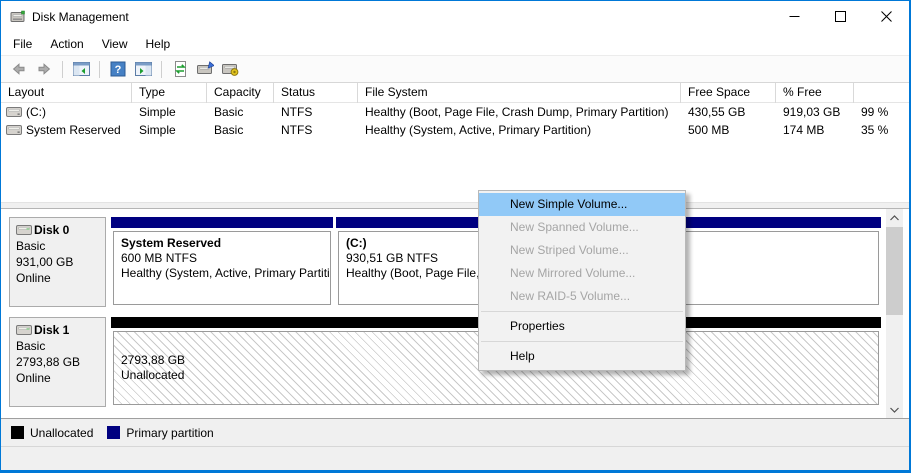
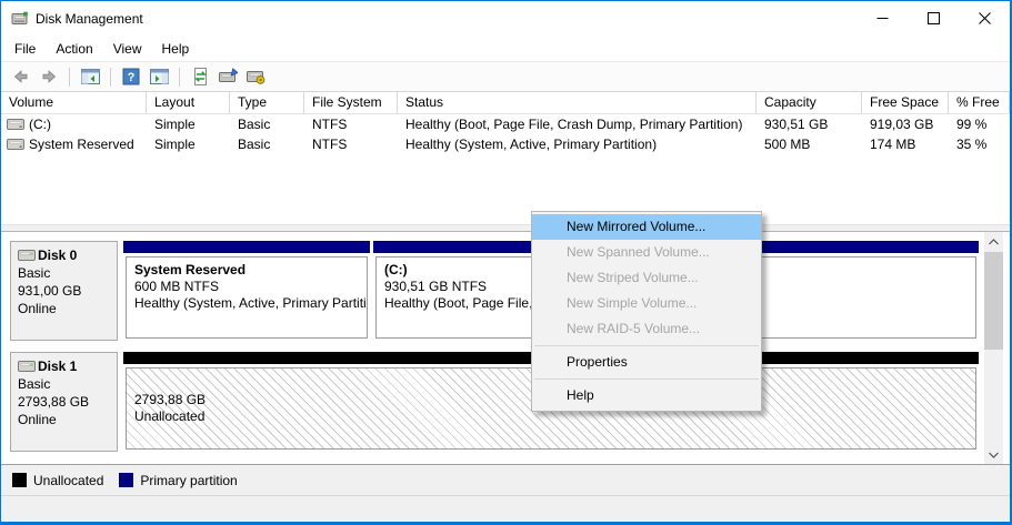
  Disk Management
  File
  Action
  View
  Help
  ?
+ Volume
  Layout
  Type
- Capacity
+ File System
  Status
- File System
+ Capacity
  Free Space
  % Free
  (C:)
  Simple
  Basic
  NTFS
  Healthy (Boot, Page File, Crash Dump, Primary Partition)
- 430,55 GB
+ 930,51 GB
  919,03 GB
  99 %
  System Reserved
  Simple
  Basic
  NTFS
  Healthy (System, Active, Primary Partition)
  500 MB
  174 MB
  35 %
  Disk 0
  Basic
  931,00 GB
  Online
  System Reserved
  600 MB NTFS
  Healthy (System, Active, Primary Partiti
  (C:)
  930,51 GB NTFS
  Disk 1
  Basic
  2793,88 GB
  Online
  2793,88 GB
  Unallocated
  Unallocated
  Primary partition
- New Simple Volume...
+ New Mirrored Volume...
  New Spanned Volume...
  New Striped Volume...
- New Mirrored Volume...
+ New Simple Volume...
  New RAID-5 Volume...
  Properties
  Help
